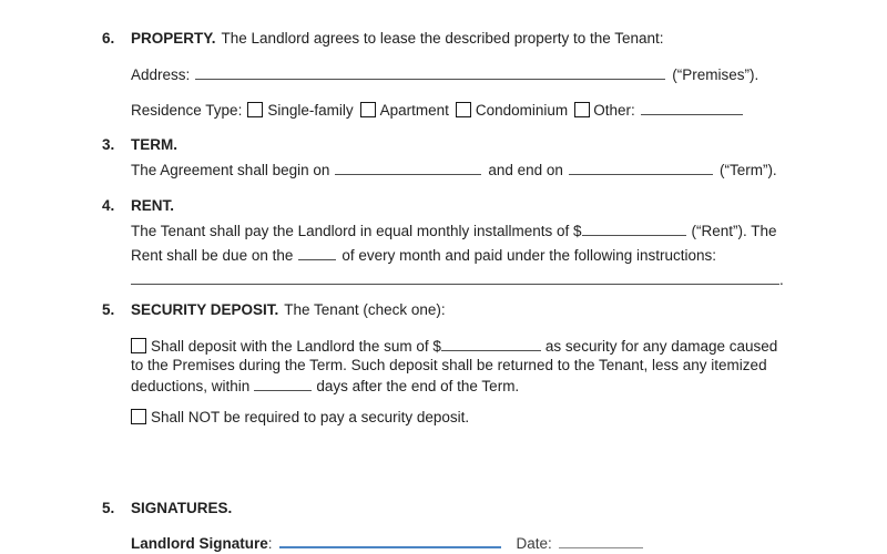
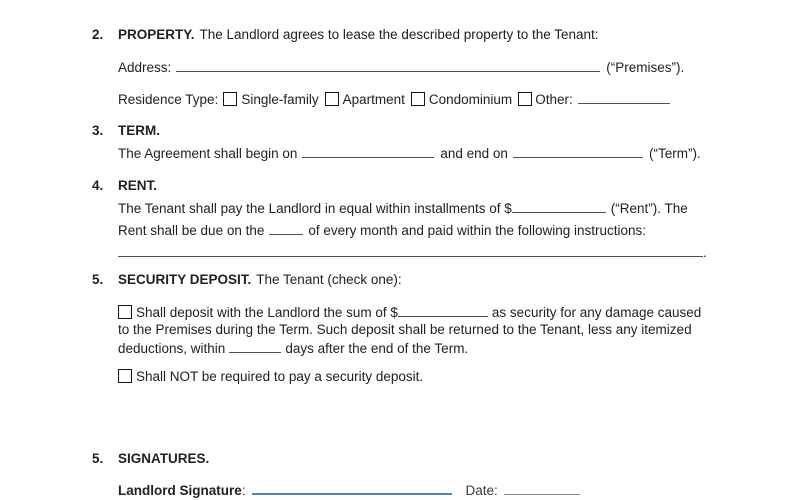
- 6. PROPERTY. The Landlord agrees to lease the described property to the Tenant:
+ 2. PROPERTY. The Landlord agrees to lease the described property to the Tenant:
  Address: (“Premises”).
  Residence Type: Single-family Apartment Condominium Other:
  3. TERM.
  The Agreement shall begin on and end on (“Term”).
  4. RENT.
- The Tenant shall pay the Landlord in equal monthly installments of $ (“Rent”). The
+ The Tenant shall pay the Landlord in equal within installments of $ (“Rent”). The
- Rent shall be due on the of every month and paid under the following instructions:
+ Rent shall be due on the of every month and paid within the following instructions:
  .
  5. SECURITY DEPOSIT. The Tenant (check one):
  Shall deposit with the Landlord the sum of $ as security for any damage caused to the Premises during the Term. Such deposit shall be returned to the Tenant, less any itemized deductions, within days after the end of the Term.
  Shall NOT be required to pay a security deposit.
  5. SIGNATURES.
  Landlord Signature: Date:
